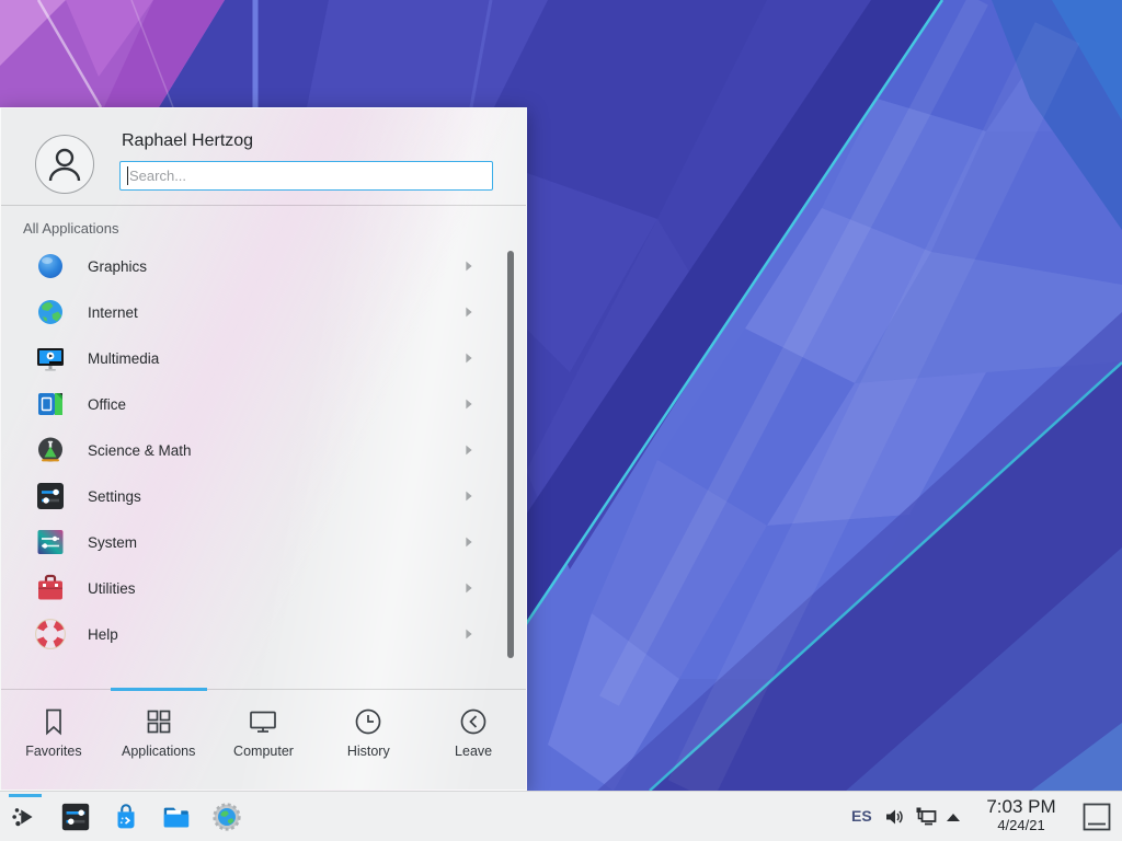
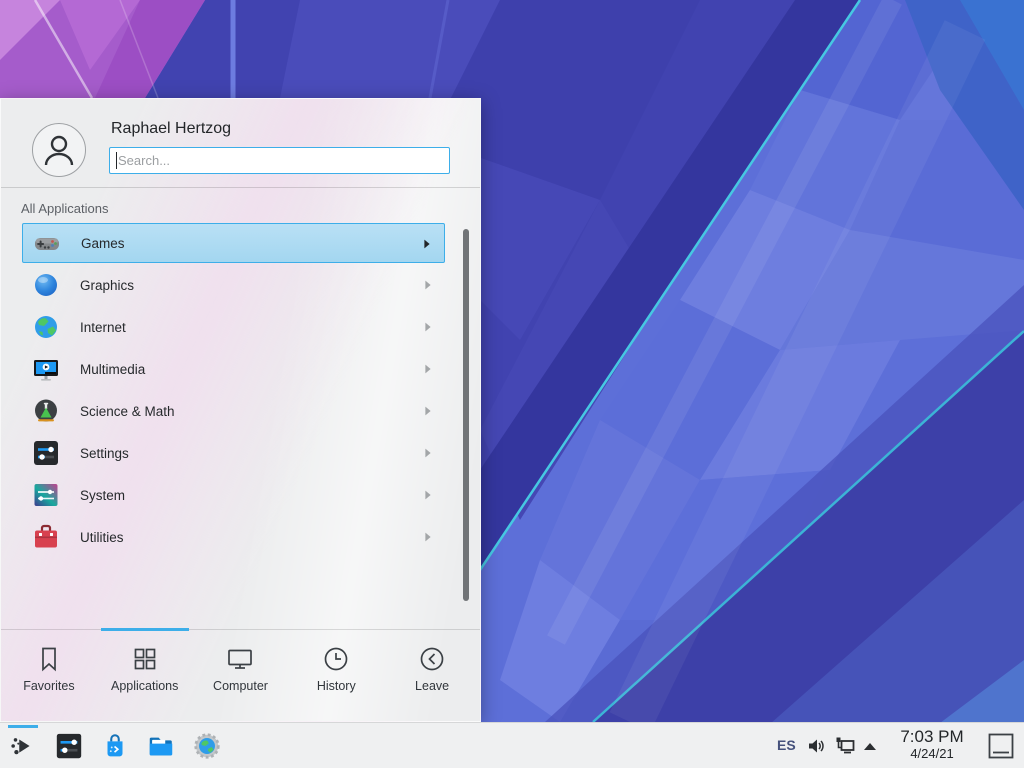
  Raphael Hertzog
  Search...
  All Applications
+ Games
  Graphics
  Internet
  Multimedia
- Office
  Science & Math
  Settings
  System
  Utilities
- Help
  Favorites
  Applications
  Computer
  History
  Leave
  ES
  7:03 PM
  4/24/21
